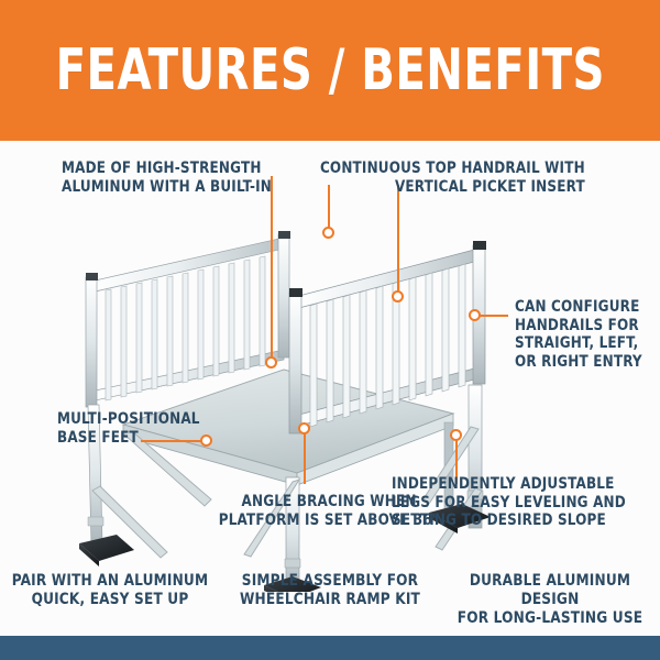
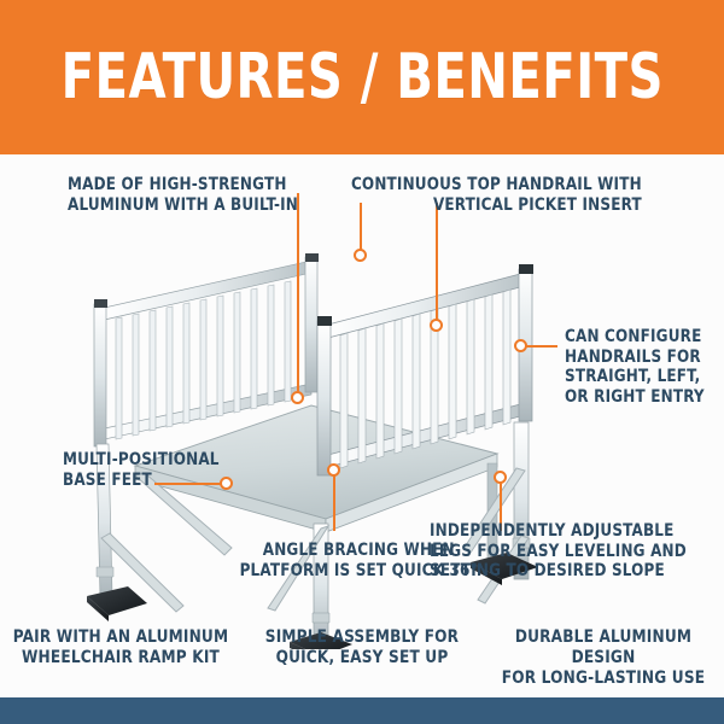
  FEATURES / BENEFITS
  MADE OF HIGH-STRENGTH
  ALUMINUM WITH A BUILT-IN
  CONTINUOUS TOP HANDRAIL WITH
  VERTICAL PICKET INSERT
  CAN CONFIGURE
  HANDRAILS FOR
  STRAIGHT, LEFT,
  OR RIGHT ENTRY
  MULTI-POSITIONAL
  BASE FEET
  ANGLE BRACING WHEN
- PLATFORM IS SET ABOVE 36"
+ PLATFORM IS SET QUICK 36"
  INDEPENDENTLY ADJUSTABLE
  LEGS FOR EASY LEVELING AND
  SETTING TO DESIRED SLOPE
  PAIR WITH AN ALUMINUM
- QUICK, EASY SET UP
+ WHEELCHAIR RAMP KIT
  SIMPLE ASSEMBLY FOR
- WHEELCHAIR RAMP KIT
+ QUICK, EASY SET UP
  DURABLE ALUMINUM DESIGN
  FOR LONG-LASTING USE
